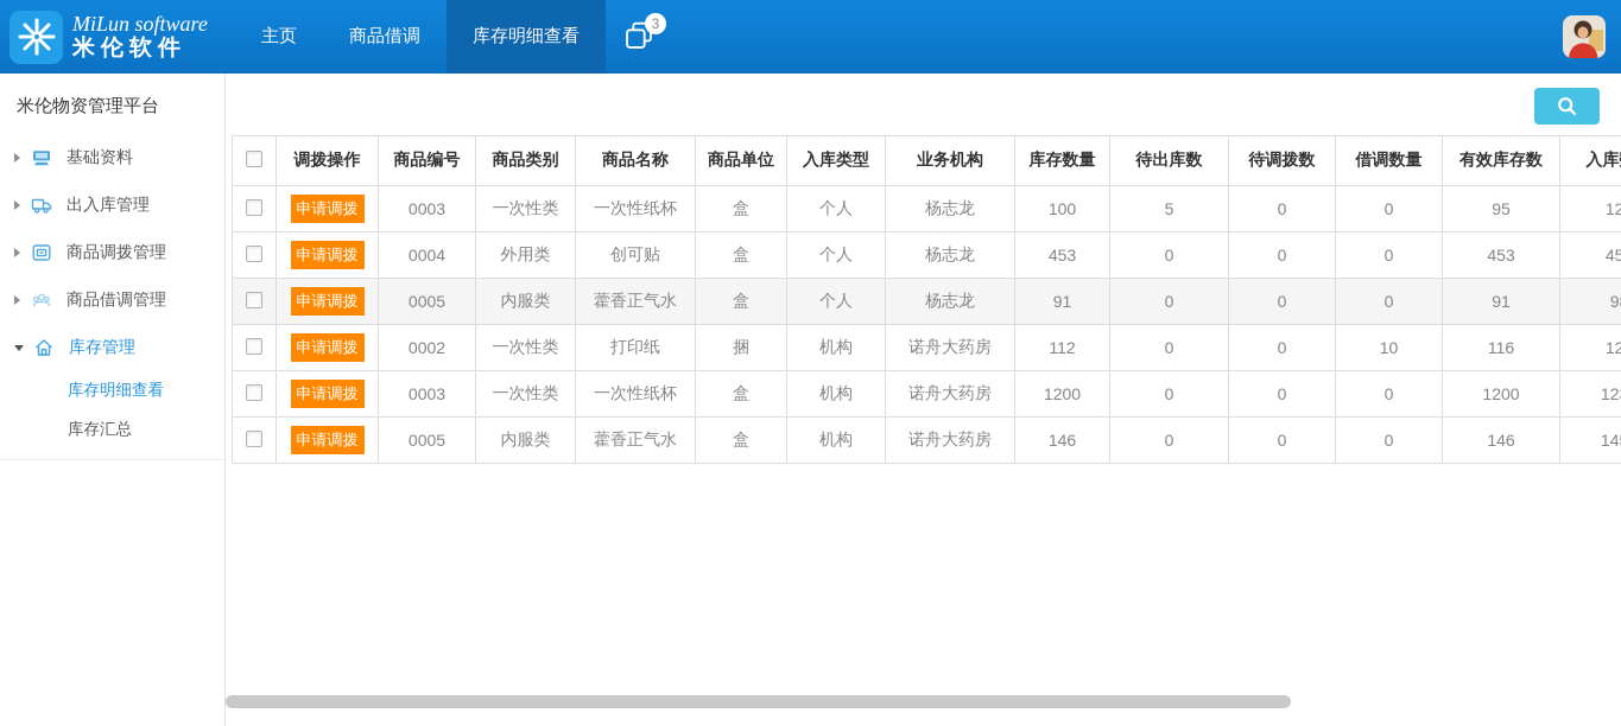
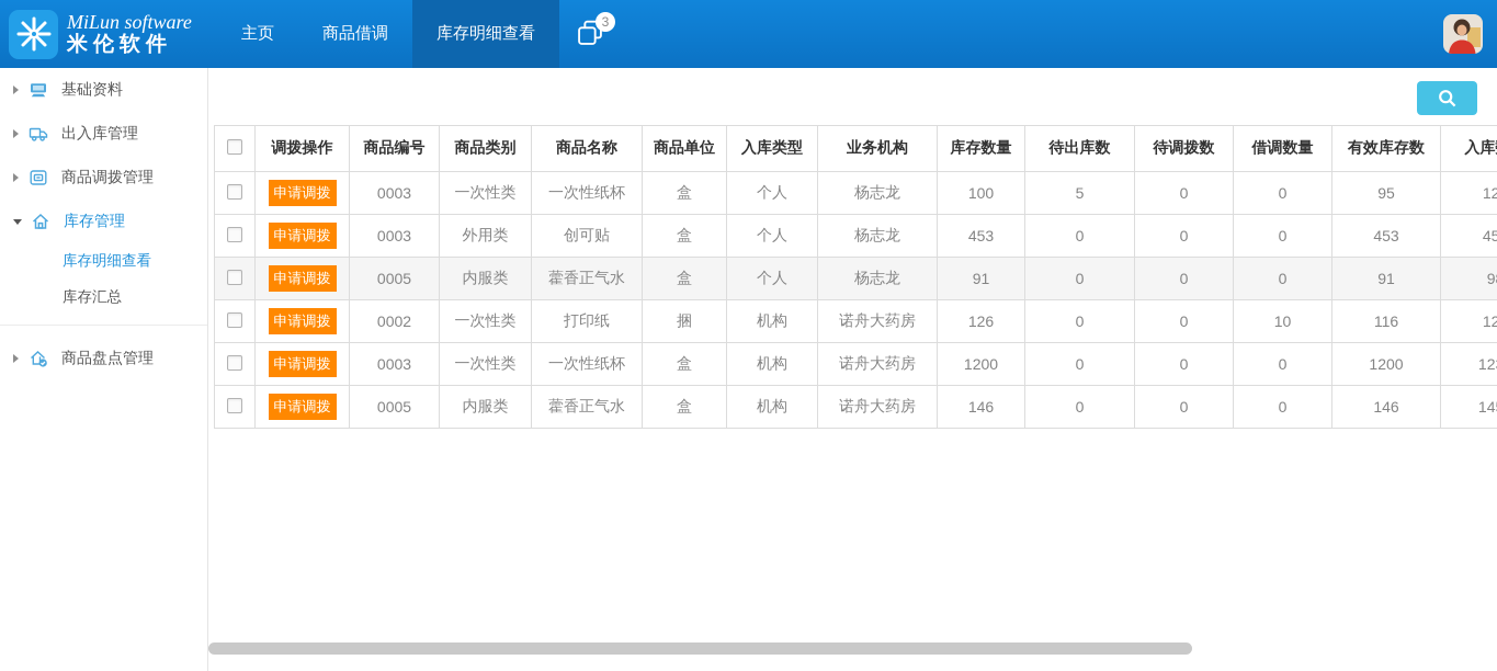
  MiLun software
  米伦软件
  主页
  商品借调
  库存明细查看
  3
- 米伦物资管理平台
  基础资料
  出入库管理
  商品调拨管理
- 商品借调管理
  库存管理
  库存明细查看
  库存汇总
+ 商品盘点管理
  	调拨操作	商品编号	商品类别	商品名称	商品单位	入库类型	业务机构	库存数量	待出库数	待调拨数	借调数量	有效库存数	入库
  	申请调拨	0003	一次性类	一次性纸杯	盒	个人	杨志龙	100	5	0	0	95	12
- 	申请调拨	0004	外用类	创可贴	盒	个人	杨志龙	453	0	0	0	453	45
+ 	申请调拨	0003	外用类	创可贴	盒	个人	杨志龙	453	0	0	0	453	45
  	申请调拨	0005	内服类	藿香正气水	盒	个人	杨志龙	91	0	0	0	91	9
- 	申请调拨	0002	一次性类	打印纸	捆	机构	诺舟大药房	112	0	0	10	116	12
+ 	申请调拨	0002	一次性类	打印纸	捆	机构	诺舟大药房	126	0	0	10	116	12
  	申请调拨	0003	一次性类	一次性纸杯	盒	机构	诺舟大药房	1200	0	0	0	1200	12
  	申请调拨	0005	内服类	藿香正气水	盒	机构	诺舟大药房	146	0	0	0	146	14
